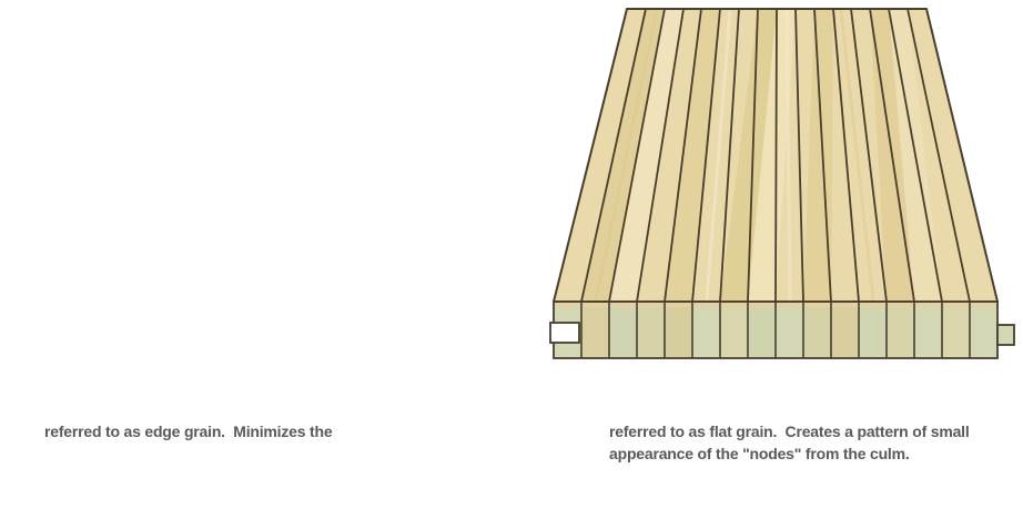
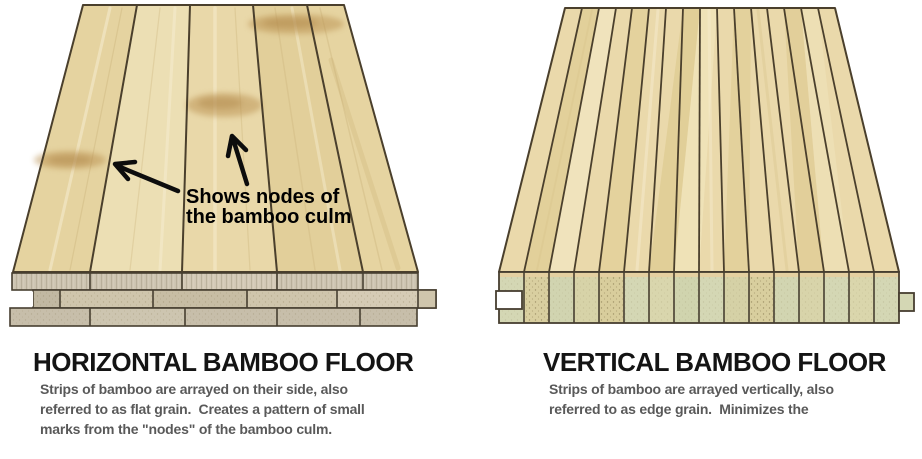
+ Shows nodes of
+ the bamboo culm
+ HORIZONTAL BAMBOO FLOOR
+ VERTICAL BAMBOO FLOOR
+ Strips of bamboo are arrayed on their side, also
- referred to as edge grain. Minimizes the
+ referred to as flat grain. Creates a pattern of small
+ marks from the "nodes" of the bamboo culm.
+ Strips of bamboo are arrayed vertically, also
- referred to as flat grain. Creates a pattern of small
+ referred to as edge grain. Minimizes the
- appearance of the "nodes" from the culm.
